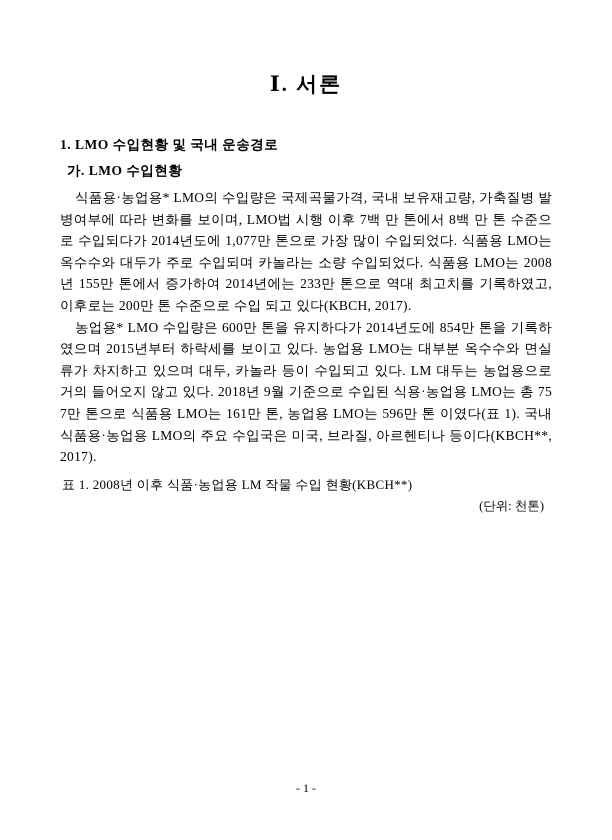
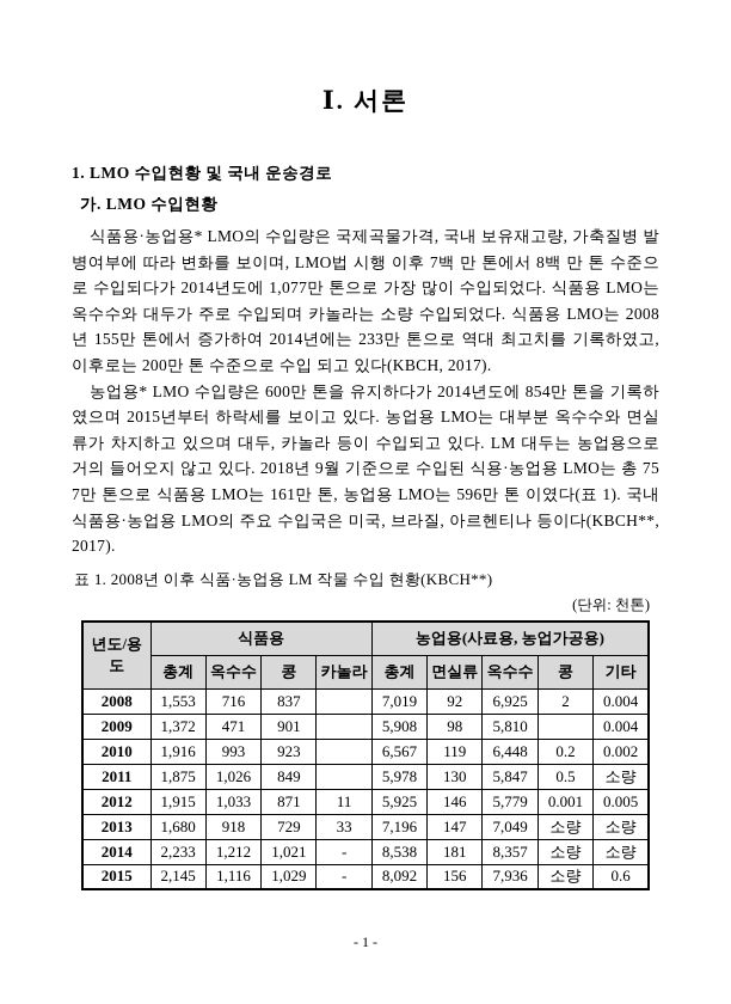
  Ⅰ. 서론
  1. LMO 수입현황 및 국내 운송경로
  가. LMO 수입현황
  식품용·농업용* LMO의 수입량은 국제곡물가격, 국내 보유재고량, 가축질병 발병여부에 따라 변화를 보이며, LMO법 시행 이후 7백 만 톤에서 8백 만 톤 수준으로 수입되다가 2014년도에 1,077만 톤으로 가장 많이 수입되었다. 식품용 LMO는 옥수수와 대두가 주로 수입되며 카놀라는 소량 수입되었다. 식품용 LMO는 2008년 155만 톤에서 증가하여 2014년에는 233만 톤으로 역대 최고치를 기록하였고, 이후로는 200만 톤 수준으로 수입 되고 있다(KBCH, 2017).
  농업용* LMO 수입량은 600만 톤을 유지하다가 2014년도에 854만 톤을 기록하였으며 2015년부터 하락세를 보이고 있다. 농업용 LMO는 대부분 옥수수와 면실류가 차지하고 있으며 대두, 카놀라 등이 수입되고 있다. LM 대두는 농업용으로 거의 들어오지 않고 있다. 2018년 9월 기준으로 수입된 식용·농업용 LMO는 총 757만 톤으로 식품용 LMO는 161만 톤, 농업용 LMO는 596만 톤 이였다(표 1). 국내 식품용·농업용 LMO의 주요 수입국은 미국, 브라질, 아르헨티나 등이다(KBCH**, 2017).
  표 1. 2008년 이후 식품·농업용 LM 작물 수입 현황(KBCH**)
  (단위: 천톤)
+ 년도/용도	식품용	농업용(사료용, 농업가공용)
+ 총계	옥수수	콩	카놀라	총계	면실류	옥수수	콩	기타
+ 2008	1,553	716	837		7,019	92	6,925	2	0.004
+ 2009	1,372	471	901		5,908	98	5,810		0.004
+ 2010	1,916	993	923		6,567	119	6,448	0.2	0.002
+ 2011	1,875	1,026	849		5,978	130	5,847	0.5	소량
+ 2012	1,915	1,033	871	11	5,925	146	5,779	0.001	0.005
+ 2013	1,680	918	729	33	7,196	147	7,049	소량	소량
+ 2014	2,233	1,212	1,021	-	8,538	181	8,357	소량	소량
+ 2015	2,145	1,116	1,029	-	8,092	156	7,936	소량	0.6
  - 1 -
